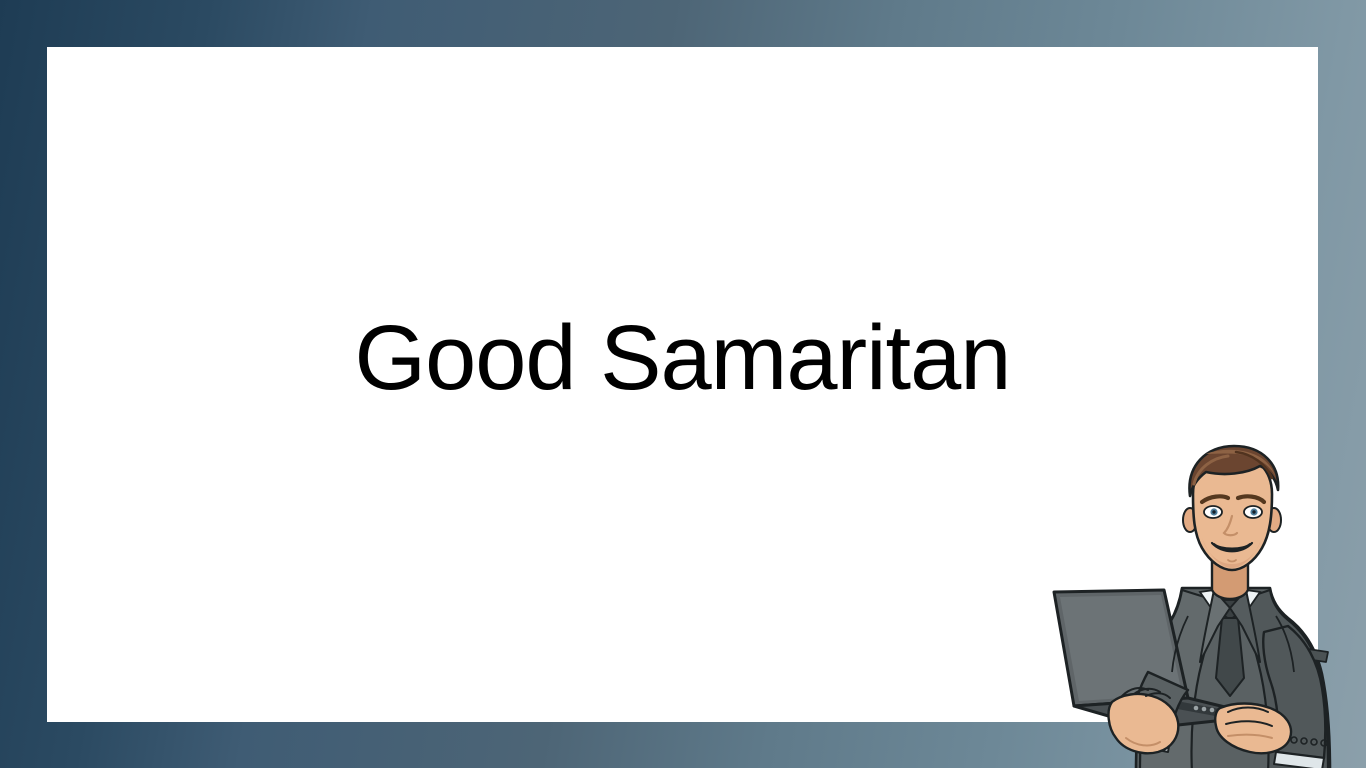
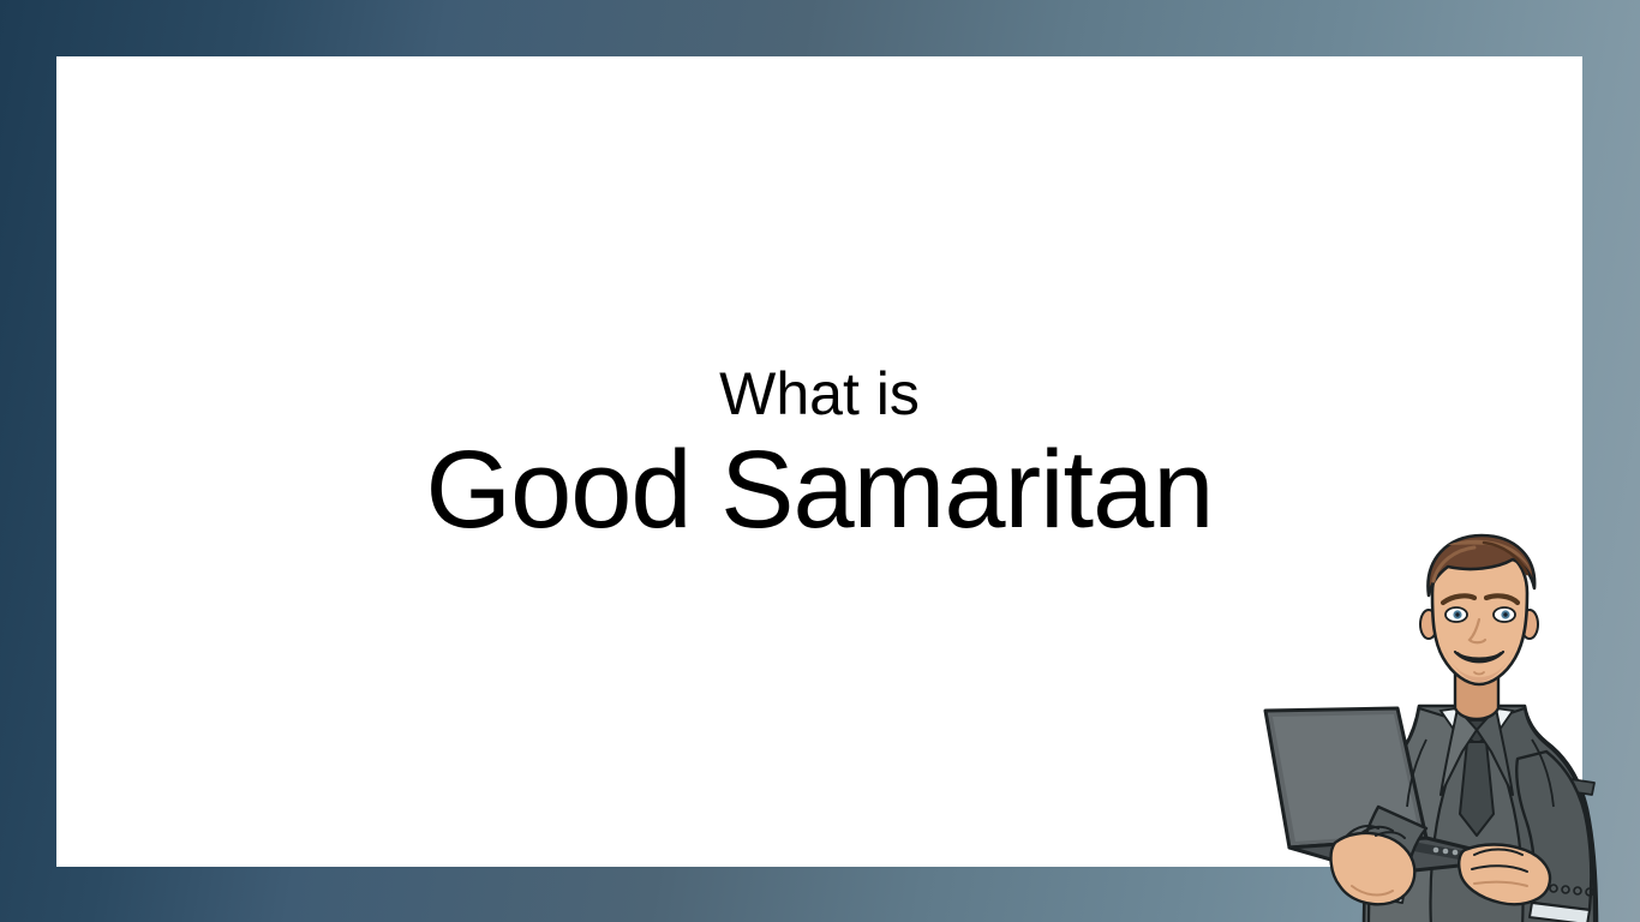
+ What is
  Good Samaritan
